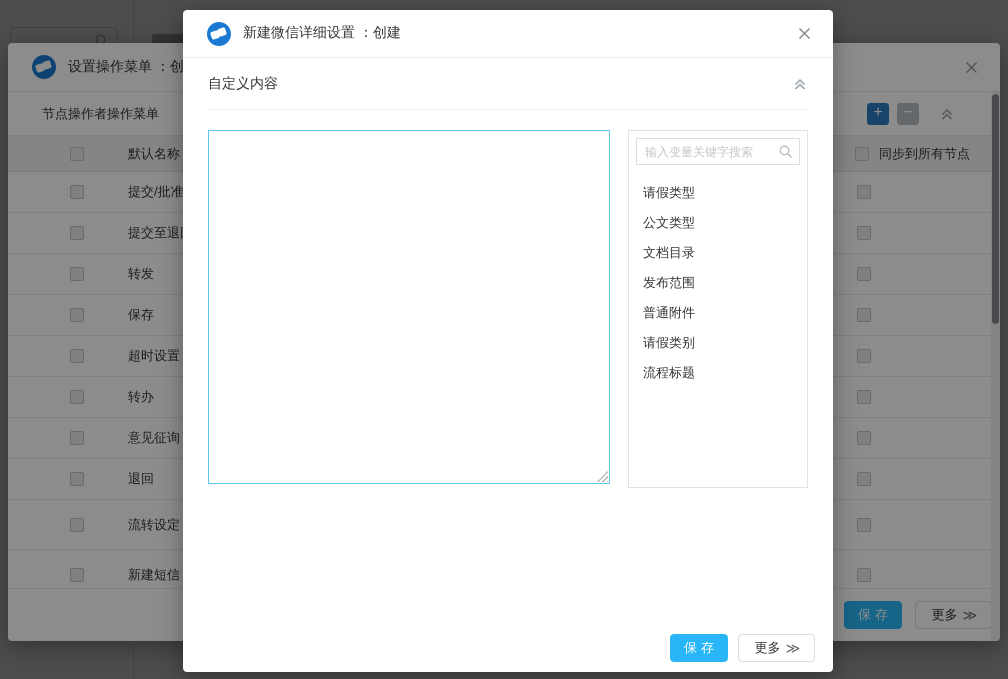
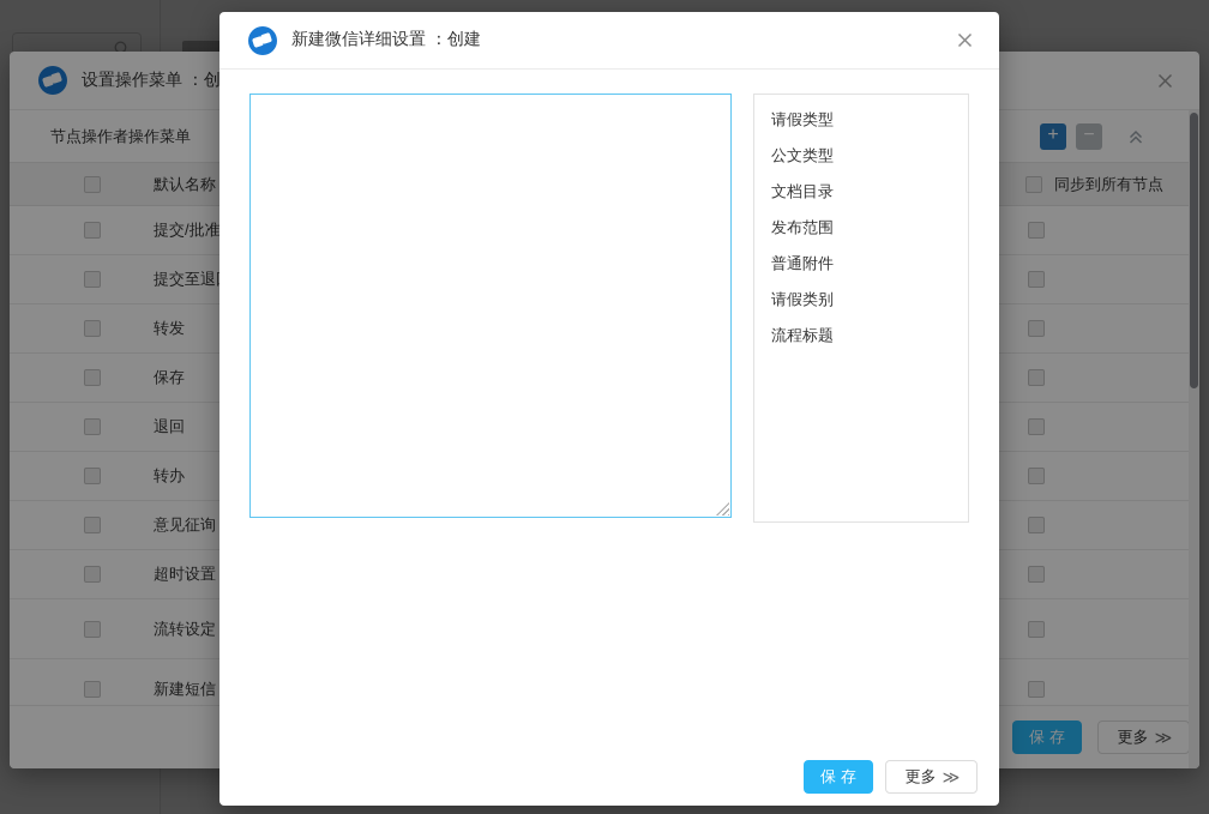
  设置操作菜单 ：创
  节点操作者操作菜单
  +
  −
  默认名称
  同步到所有节点
  提交/批准
  提交至退
  转发
  保存
- 超时设置
+ 退回
  转办
  意见征询
- 退回
+ 超时设置
  流转设定
  新建短信
  保存
  更多
  ≫
  新建微信详细设置 ：创建
- 自定义内容
- 输入变量关键字搜索
  请假类型
  公文类型
  文档目录
  发布范围
  普通附件
  请假类别
  流程标题
  保存
  更多
  ≫
